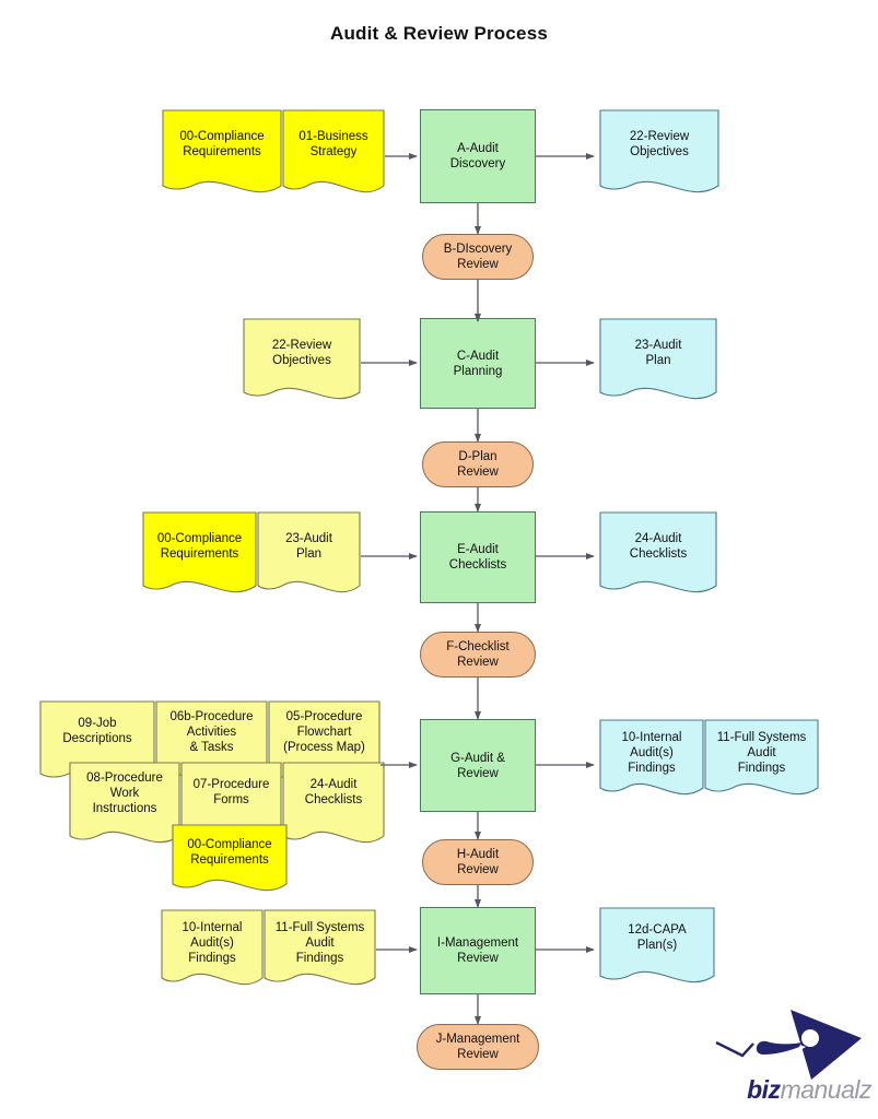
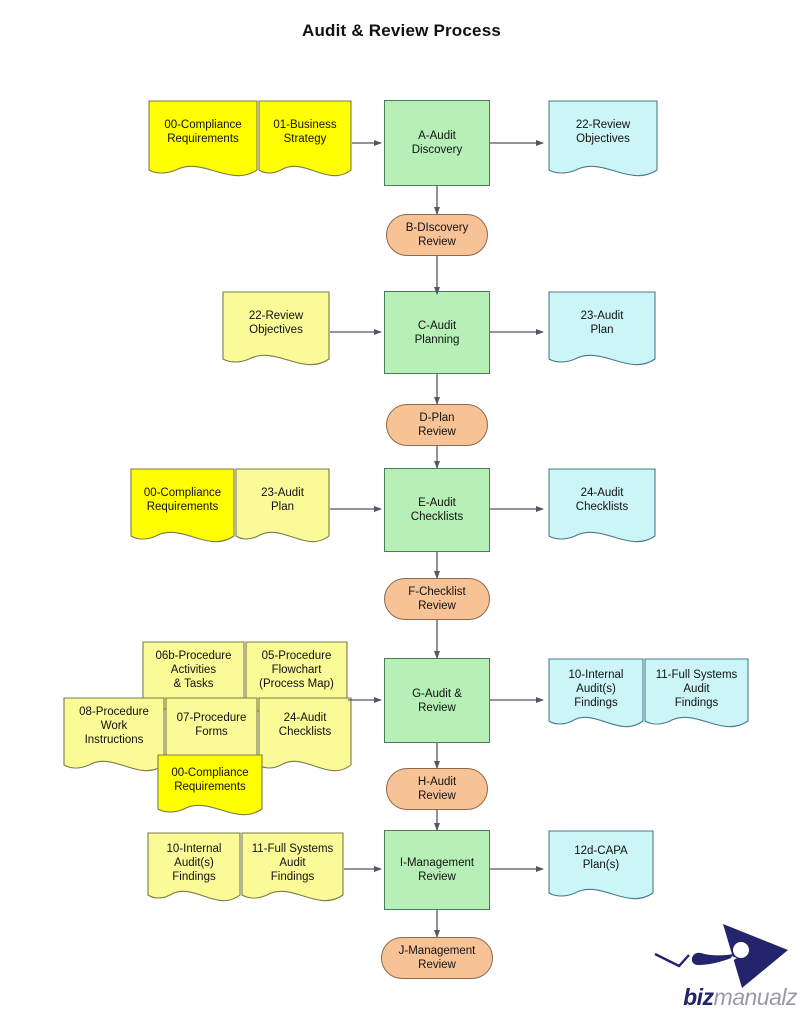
  Audit & Review Process
  00-Compliance
  Requirements
  01-Business
  Strategy
  A-Audit
  Discovery
  22-Review
  Objectives
  B-DIscovery
  Review
  22-Review
  Objectives
  C-Audit
  Planning
  23-Audit
  Plan
  D-Plan
  Review
  00-Compliance
  Requirements
  23-Audit
  Plan
  E-Audit
  Checklists
  24-Audit
  Checklists
  F-Checklist
  Review
- 09-Job
- Descriptions
  06b-Procedure
  Activities
  & Tasks
  05-Procedure
  Flowchart
  (Process Map)
  08-Procedure
  Work
  Instructions
  07-Procedure
  Forms
  24-Audit
  Checklists
  00-Compliance
  Requirements
  G-Audit &
  Review
  10-Internal
  Audit(s)
  Findings
  11-Full Systems
  Audit
  Findings
  H-Audit
  Review
  10-Internal
  Audit(s)
  Findings
  11-Full Systems
  Audit
  Findings
  I-Management
  Review
  12d-CAPA
  Plan(s)
  J-Management
  Review
  bizmanualz
